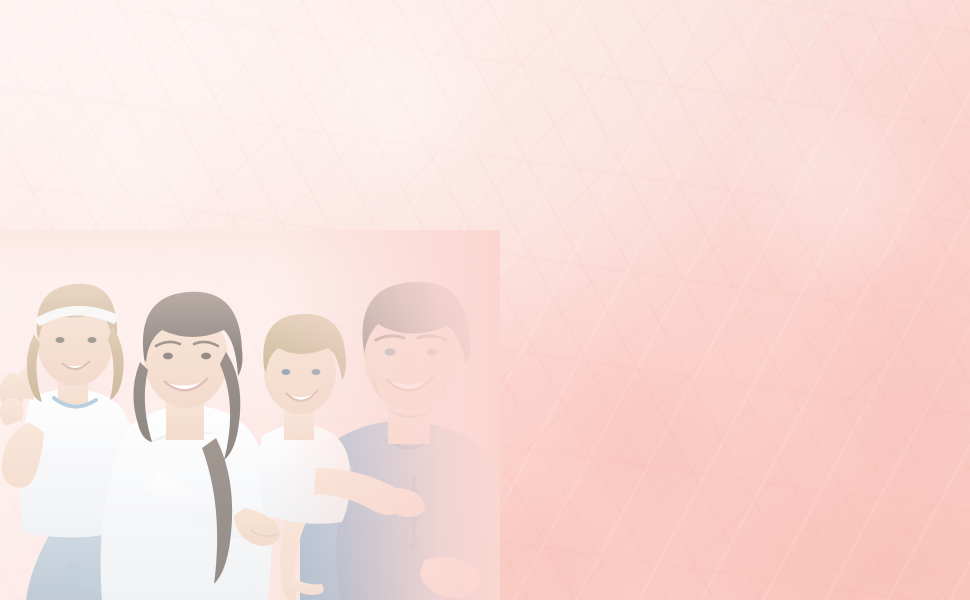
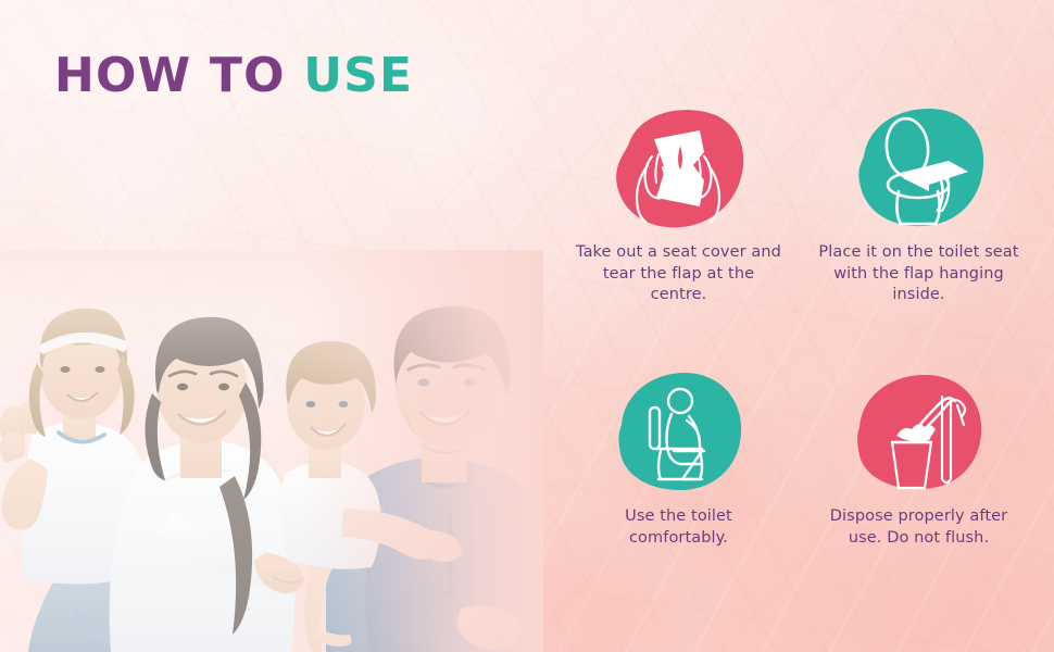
+ HOW TO USE
+ Take out a seat cover and tear the flap at the centre.
+ Place it on the toilet seat with the flap hanging inside.
+ Use the toilet comfortably.
+ Dispose properly after use. Do not flush.
